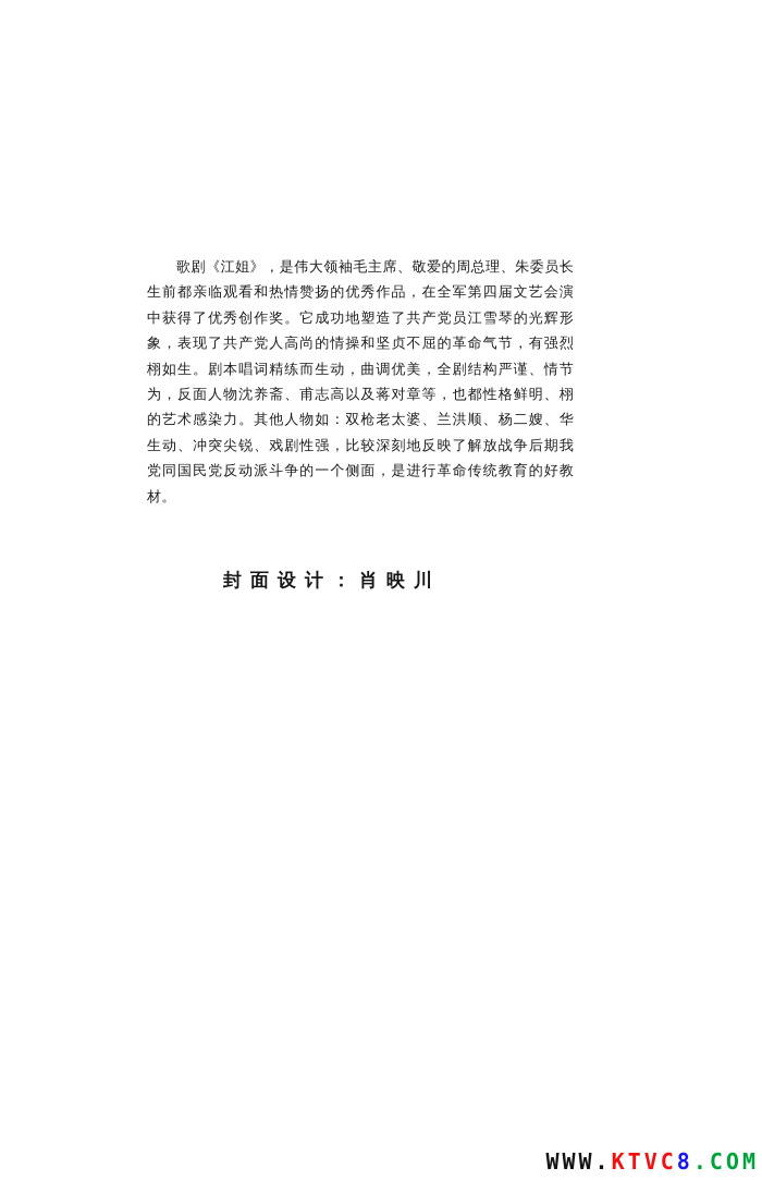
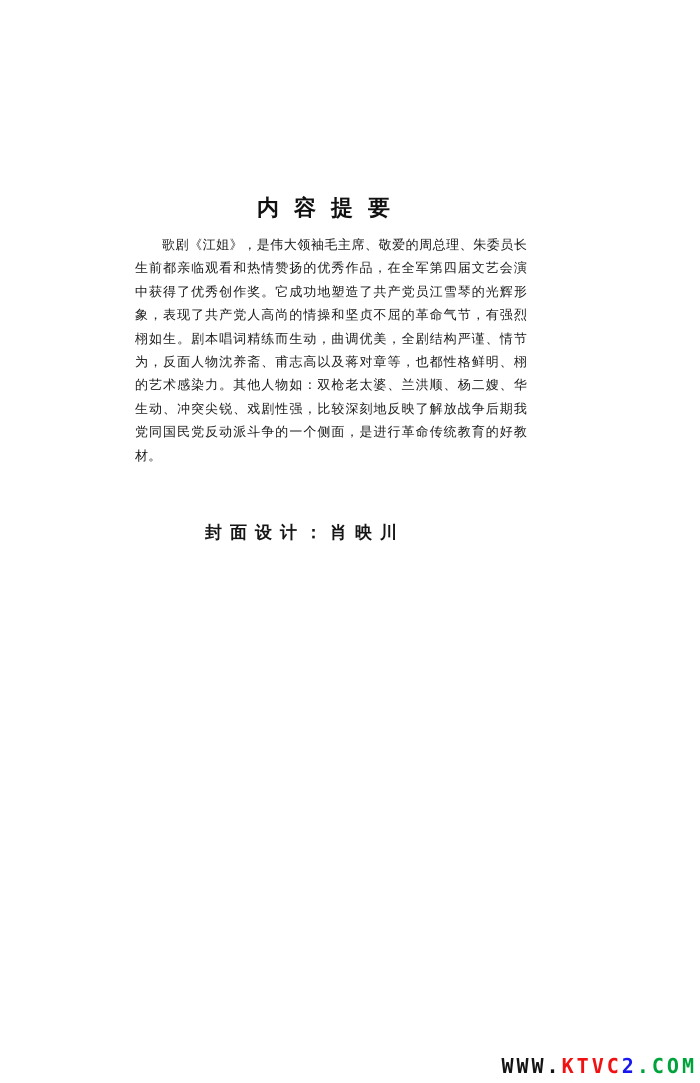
+ 内容提要
  歌剧《江姐》，是伟大领袖毛主席、敬爱的周总理、朱委员长
  生前都亲临观看和热情赞扬的优秀作品，在全军第四届文艺会演
  中获得了优秀创作奖。它成功地塑造了共产党员江雪琴的光辉形
  象，表现了共产党人高尚的情操和坚贞不屈的革命气节，有强烈
  栩如生。剧本唱词精练而生动，曲调优美，全剧结构严谨、情节
  为，反面人物沈养斋、甫志高以及蒋对章等，也都性格鲜明、栩
  的艺术感染力。其他人物如：双枪老太婆、兰洪顺、杨二嫂、华
  生动、冲突尖锐、戏剧性强，比较深刻地反映了解放战争后期我
  党同国民党反动派斗争的一个侧面，是进行革命传统教育的好教
  材。
  封面设计：肖映川
- WWW.KTVC8.COM
+ WWW.KTVC2.COM
